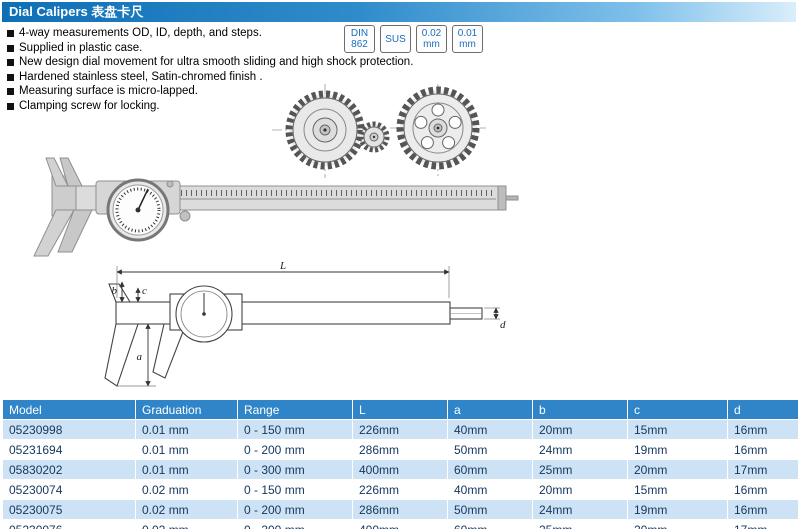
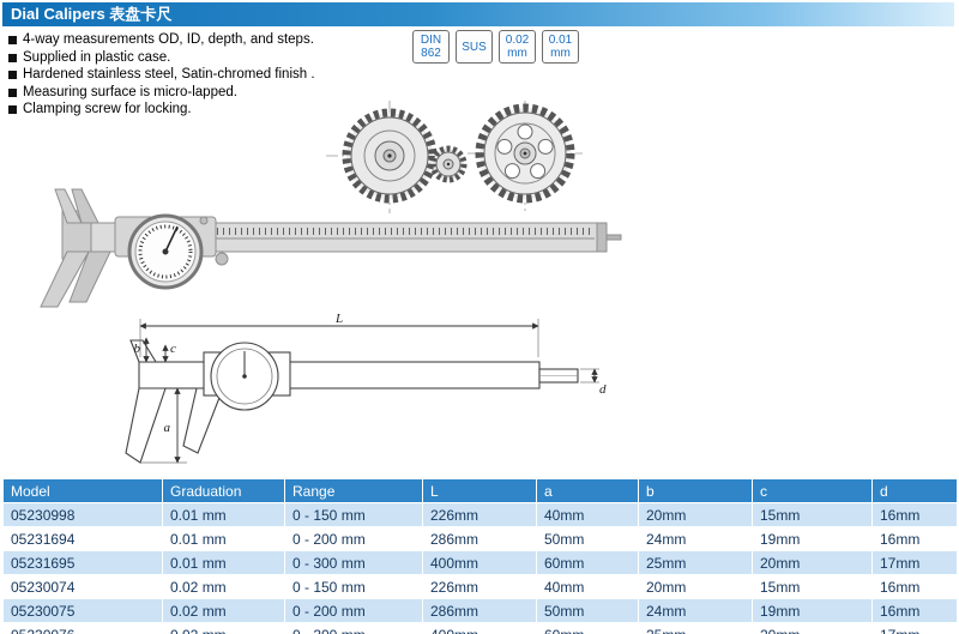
  Dial Calipers 表盘卡尺
  4-way measurements OD, ID, depth, and steps.
  Supplied in plastic case.
- New design dial movement for ultra smooth sliding and high shock protection.
  Hardened stainless steel, Satin-chromed finish .
  Measuring surface is micro-lapped.
  Clamping screw for locking.
  DIN
  862
  SUS
  0.02
  mm
  0.01
  mm
  L
  b
  c
  a
  d
  Model	Graduation	Range	L	a	b	c	d
  05230998	0.01 mm	0 - 150 mm	226mm	40mm	20mm	15mm	16mm
  05231694	0.01 mm	0 - 200 mm	286mm	50mm	24mm	19mm	16mm
- 05830202	0.01 mm	0 - 300 mm	400mm	60mm	25mm	20mm	17mm
+ 05231695	0.01 mm	0 - 300 mm	400mm	60mm	25mm	20mm	17mm
  05230074	0.02 mm	0 - 150 mm	226mm	40mm	20mm	15mm	16mm
  05230075	0.02 mm	0 - 200 mm	286mm	50mm	24mm	19mm	16mm
